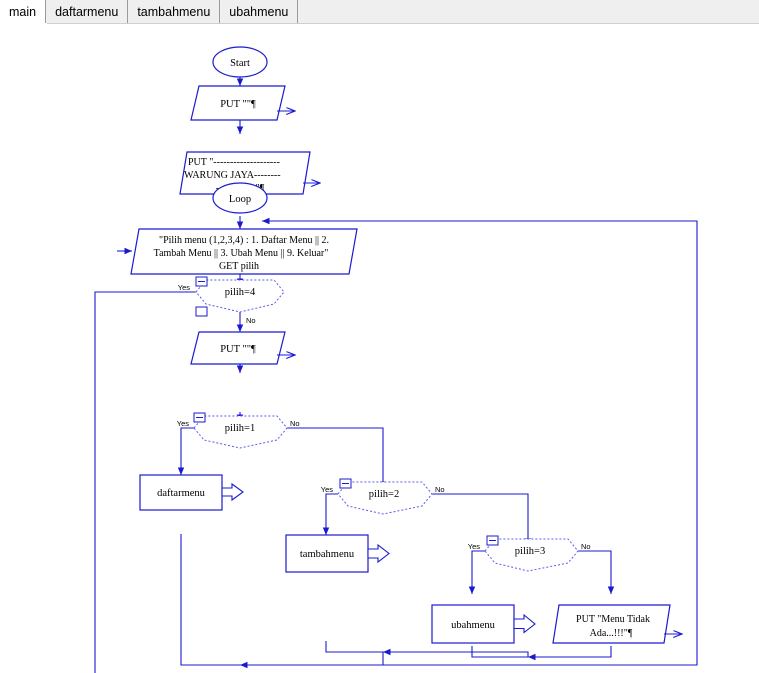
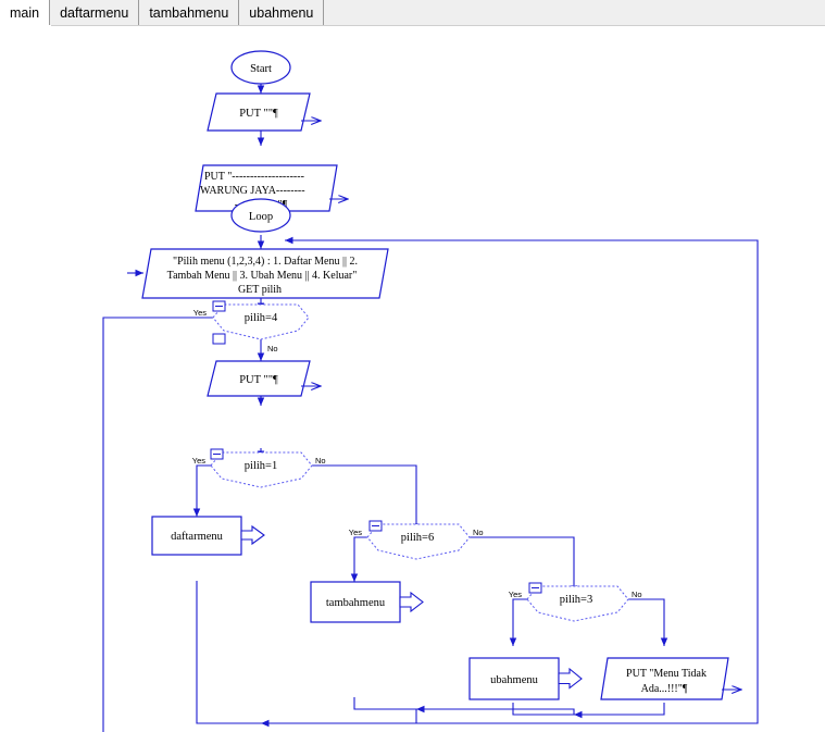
  main
  daftarmenu
  tambahmenu
  ubahmenu
  Start
  PUT ""¶
  PUT "--------------------
  WARUNG JAYA--------
  Loop
  "Pilih menu (1,2,3,4) : 1. Daftar Menu || 2.
- Tambah Menu || 3. Ubah Menu || 9. Keluar"
+ Tambah Menu || 3. Ubah Menu || 4. Keluar"
  GET pilih
  pilih=4
  Yes
  No
  PUT ""¶
  pilih=1
  Yes
  No
  daftarmenu
- pilih=2
+ pilih=6
  Yes
  No
  tambahmenu
  pilih=3
  Yes
  No
  ubahmenu
  PUT "Menu Tidak
  Ada...!!!"¶
